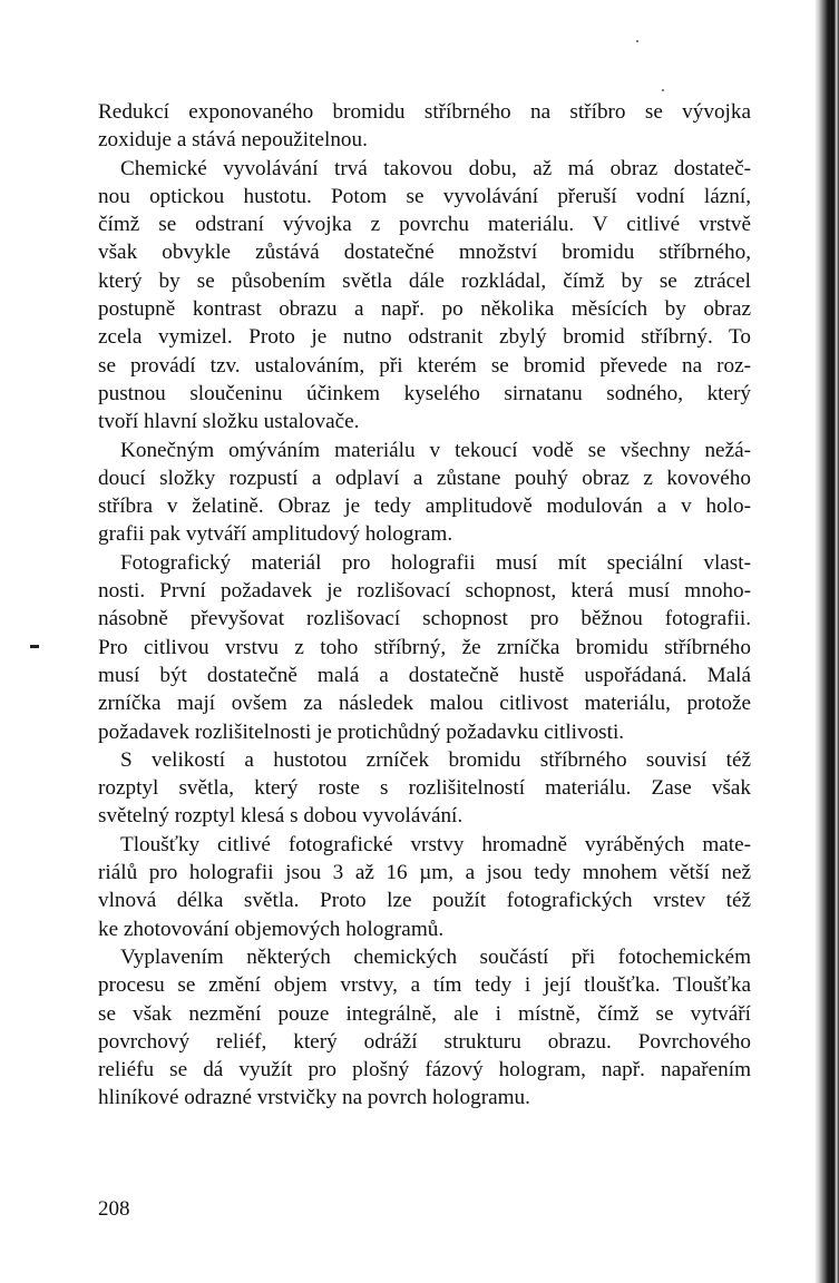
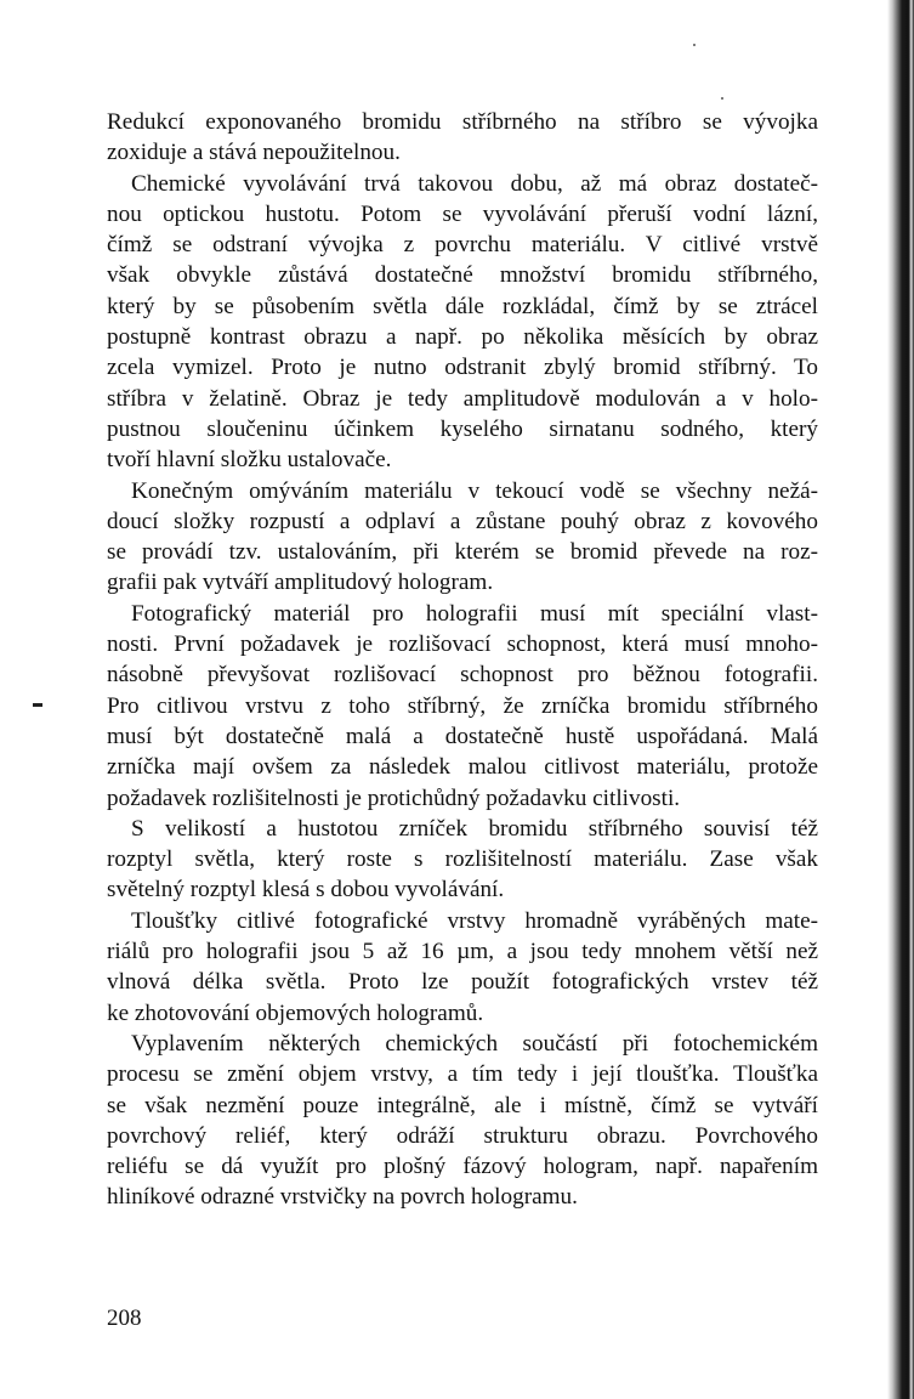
  Redukcí exponovaného bromidu stříbrného na stříbro se vývojka
  zoxiduje a stává nepoužitelnou.
  Chemické vyvolávání trvá takovou dobu, až má obraz dostateč-
  nou optickou hustotu. Potom se vyvolávání přeruší vodní lázní,
  čímž se odstraní vývojka z povrchu materiálu. V citlivé vrstvě
  však obvykle zůstává dostatečné množství bromidu stříbrného,
  který by se působením světla dále rozkládal, čímž by se ztrácel
  postupně kontrast obrazu a např. po několika měsících by obraz
  zcela vymizel. Proto je nutno odstranit zbylý bromid stříbrný. To
- se provádí tzv. ustalováním, při kterém se bromid převede na roz-
+ stříbra v želatině. Obraz je tedy amplitudově modulován a v holo-
  pustnou sloučeninu účinkem kyselého sirnatanu sodného, který
  tvoří hlavní složku ustalovače.
  Konečným omýváním materiálu v tekoucí vodě se všechny nežá-
  doucí složky rozpustí a odplaví a zůstane pouhý obraz z kovového
- stříbra v želatině. Obraz je tedy amplitudově modulován a v holo-
+ se provádí tzv. ustalováním, při kterém se bromid převede na roz-
  grafii pak vytváří amplitudový hologram.
  Fotografický materiál pro holografii musí mít speciální vlast-
  nosti. První požadavek je rozlišovací schopnost, která musí mnoho-
  násobně převyšovat rozlišovací schopnost pro běžnou fotografii.
  Pro citlivou vrstvu z toho stříbrný, že zrníčka bromidu stříbrného
  musí být dostatečně malá a dostatečně hustě uspořádaná. Malá
  zrníčka mají ovšem za následek malou citlivost materiálu, protože
  požadavek rozlišitelnosti je protichůdný požadavku citlivosti.
  S velikostí a hustotou zrníček bromidu stříbrného souvisí též
  rozptyl světla, který roste s rozlišitelností materiálu. Zase však
  světelný rozptyl klesá s dobou vyvolávání.
  Tloušťky citlivé fotografické vrstvy hromadně vyráběných mate-
- riálů pro holografii jsou 3 až 16 µm, a jsou tedy mnohem větší než
+ riálů pro holografii jsou 5 až 16 µm, a jsou tedy mnohem větší než
  vlnová délka světla. Proto lze použít fotografických vrstev též
  ke zhotovování objemových hologramů.
  Vyplavením některých chemických součástí při fotochemickém
  procesu se změní objem vrstvy, a tím tedy i její tloušťka. Tloušťka
  se však nezmění pouze integrálně, ale i místně, čímž se vytváří
  povrchový reliéf, který odráží strukturu obrazu. Povrchového
  reliéfu se dá využít pro plošný fázový hologram, např. napařením
  hliníkové odrazné vrstvičky na povrch hologramu.
  208
